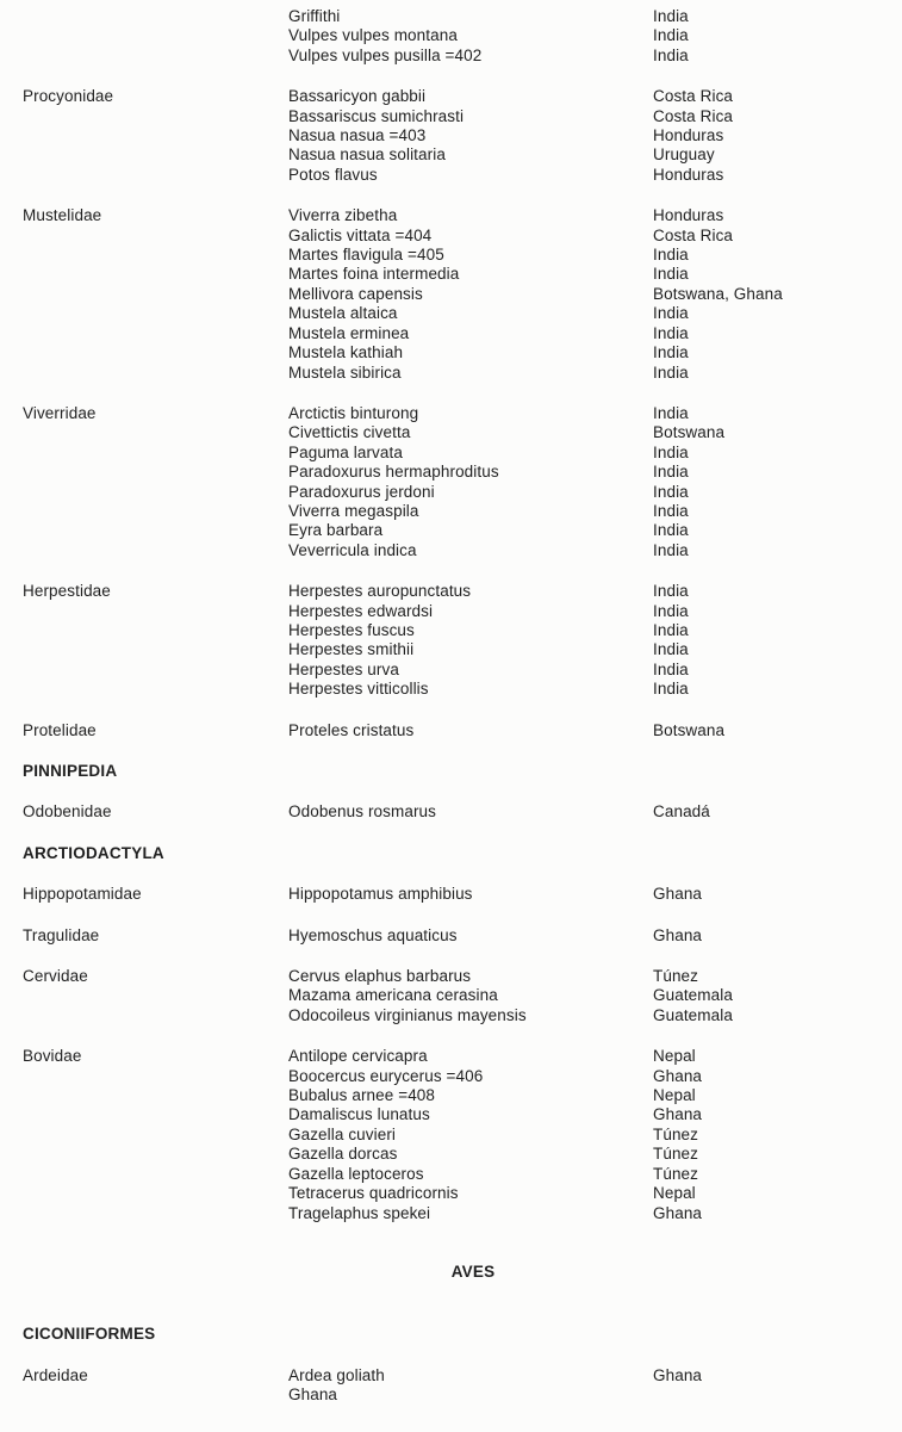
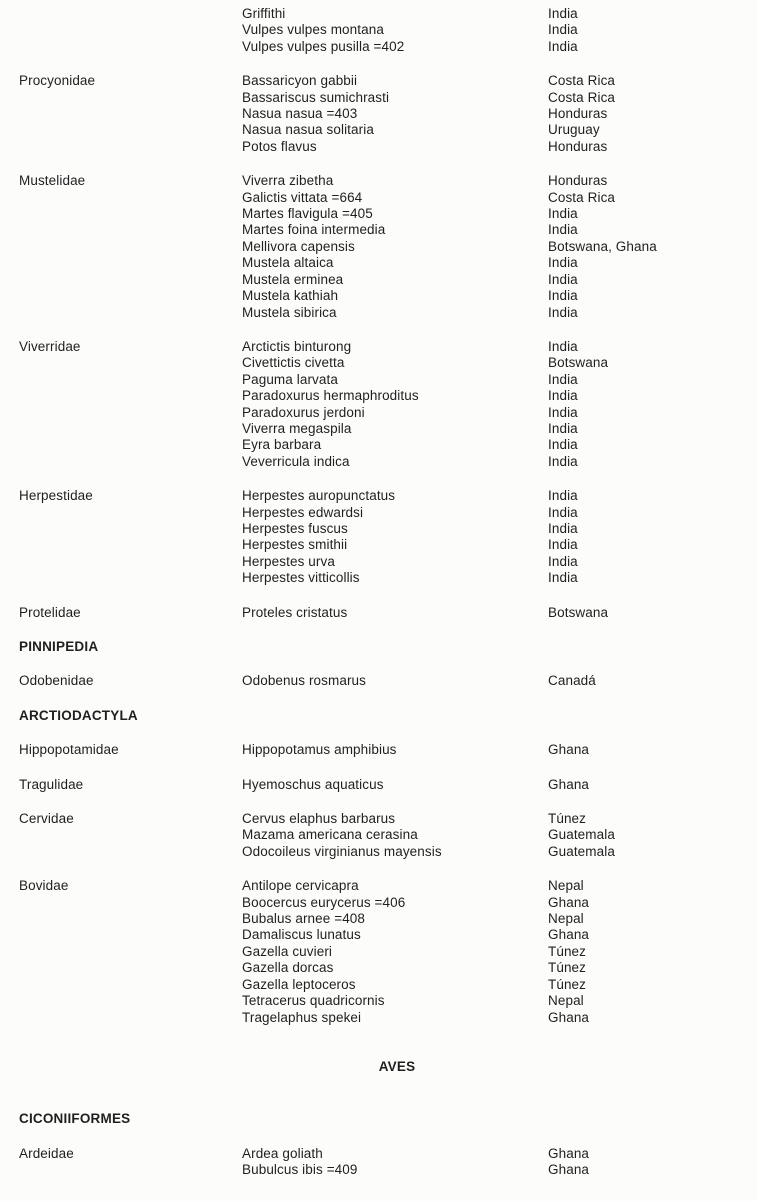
  Griffithi
  India
  Vulpes vulpes montana
  India
  Vulpes vulpes pusilla =402
  India
  Procyonidae
  Bassaricyon gabbii
  Costa Rica
  Bassariscus sumichrasti
  Costa Rica
  Nasua nasua =403
  Honduras
  Nasua nasua solitaria
  Uruguay
  Potos flavus
  Honduras
  Mustelidae
  Viverra zibetha
  Honduras
- Galictis vittata =404
+ Galictis vittata =664
  Costa Rica
  Martes flavigula =405
  India
  Martes foina intermedia
  India
  Mellivora capensis
  Botswana, Ghana
  Mustela altaica
  India
  Mustela erminea
  India
  Mustela kathiah
  India
  Mustela sibirica
  India
  Viverridae
  Arctictis binturong
  India
  Civettictis civetta
  Botswana
  Paguma larvata
  India
  Paradoxurus hermaphroditus
  India
  Paradoxurus jerdoni
  India
  Viverra megaspila
  India
  Eyra barbara
  India
  Veverricula indica
  India
  Herpestidae
  Herpestes auropunctatus
  India
  Herpestes edwardsi
  India
  Herpestes fuscus
  India
  Herpestes smithii
  India
  Herpestes urva
  India
  Herpestes vitticollis
  India
  Protelidae
  Proteles cristatus
  Botswana
  PINNIPEDIA
  Odobenidae
  Odobenus rosmarus
  Canadá
  ARCTIODACTYLA
  Hippopotamidae
  Hippopotamus amphibius
  Ghana
  Tragulidae
  Hyemoschus aquaticus
  Ghana
  Cervidae
  Cervus elaphus barbarus
  Túnez
  Mazama americana cerasina
  Guatemala
  Odocoileus virginianus mayensis
  Guatemala
  Bovidae
  Antilope cervicapra
  Nepal
  Boocercus eurycerus =406
  Ghana
  Bubalus arnee =408
  Nepal
  Damaliscus lunatus
  Ghana
  Gazella cuvieri
  Túnez
  Gazella dorcas
  Túnez
  Gazella leptoceros
  Túnez
  Tetracerus quadricornis
  Nepal
  Tragelaphus spekei
  Ghana
  AVES
  CICONIIFORMES
  Ardeidae
  Ardea goliath
  Ghana
+ Bubulcus ibis =409
  Ghana
